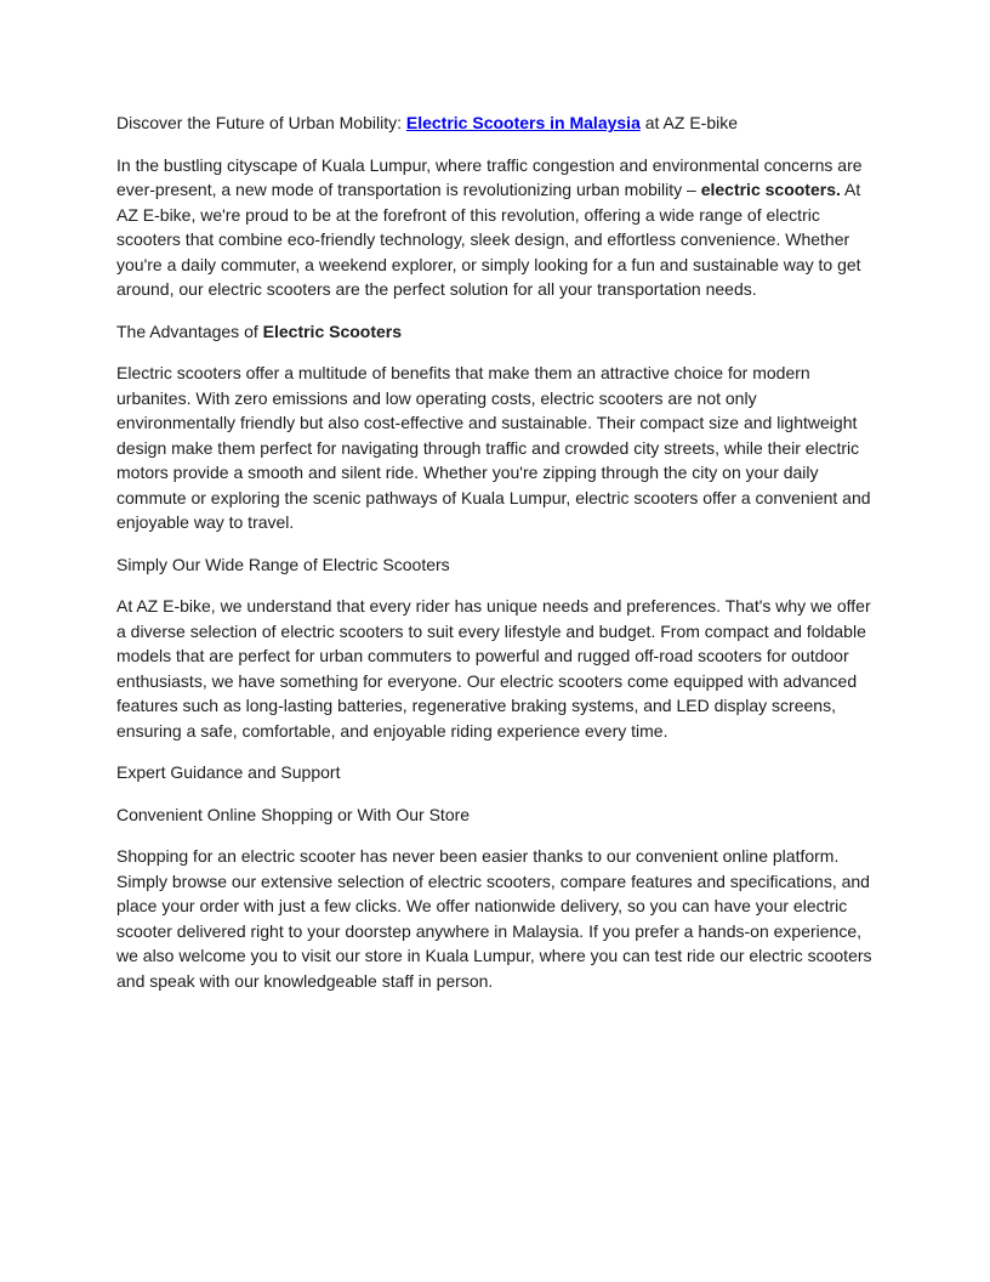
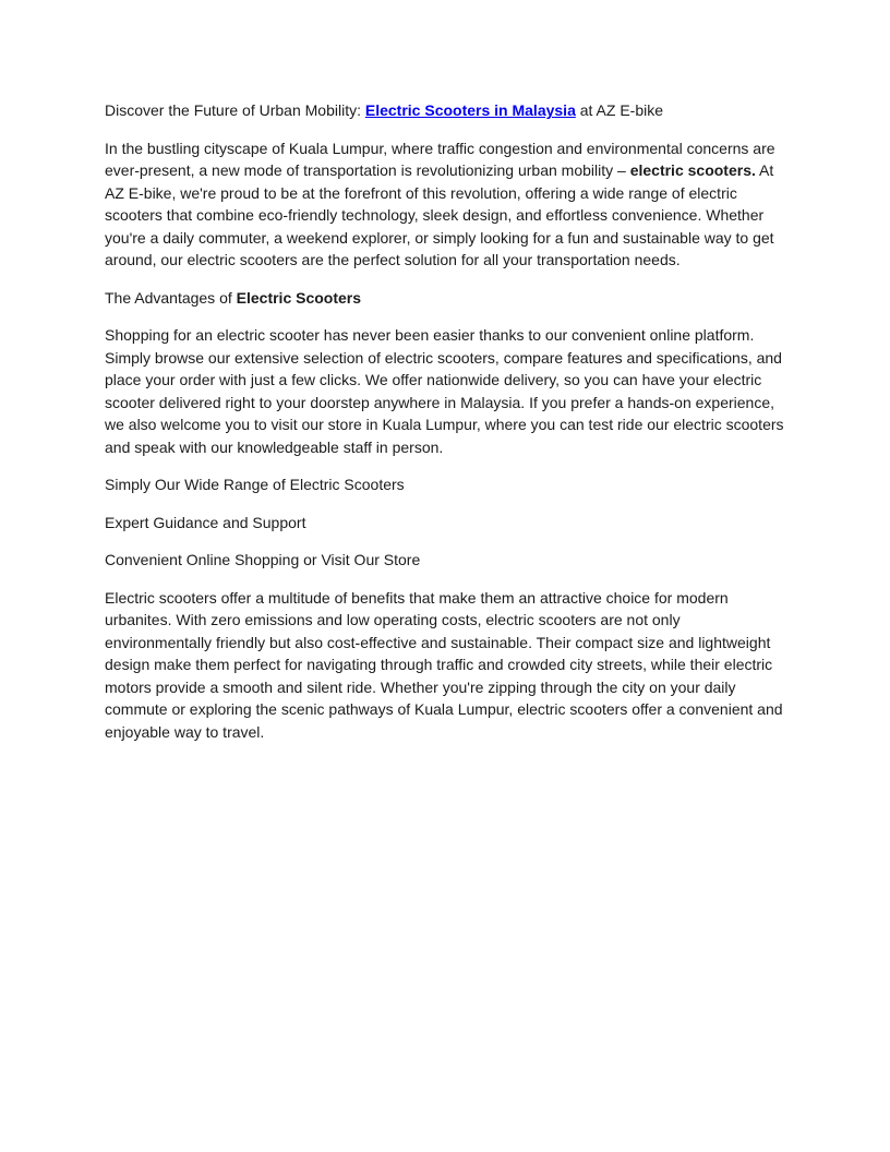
  Discover the Future of Urban Mobility: Electric Scooters in Malaysia at AZ E-bike
  In the bustling cityscape of Kuala Lumpur, where traffic congestion and environmental concerns are ever-present, a new mode of transportation is revolutionizing urban mobility – electric scooters. At AZ E-bike, we're proud to be at the forefront of this revolution, offering a wide range of electric scooters that combine eco-friendly technology, sleek design, and effortless convenience. Whether you're a daily commuter, a weekend explorer, or simply looking for a fun and sustainable way to get around, our electric scooters are the perfect solution for all your transportation needs.
  The Advantages of Electric Scooters
- Electric scooters offer a multitude of benefits that make them an attractive choice for modern urbanites. With zero emissions and low operating costs, electric scooters are not only environmentally friendly but also cost-effective and sustainable. Their compact size and lightweight design make them perfect for navigating through traffic and crowded city streets, while their electric motors provide a smooth and silent ride. Whether you're zipping through the city on your daily commute or exploring the scenic pathways of Kuala Lumpur, electric scooters offer a convenient and enjoyable way to travel.
+ Shopping for an electric scooter has never been easier thanks to our convenient online platform. Simply browse our extensive selection of electric scooters, compare features and specifications, and place your order with just a few clicks. We offer nationwide delivery, so you can have your electric scooter delivered right to your doorstep anywhere in Malaysia. If you prefer a hands-on experience, we also welcome you to visit our store in Kuala Lumpur, where you can test ride our electric scooters and speak with our knowledgeable staff in person.
  Simply Our Wide Range of Electric Scooters
- At AZ E-bike, we understand that every rider has unique needs and preferences. That's why we offer a diverse selection of electric scooters to suit every lifestyle and budget. From compact and foldable models that are perfect for urban commuters to powerful and rugged off-road scooters for outdoor enthusiasts, we have something for everyone. Our electric scooters come equipped with advanced features such as long-lasting batteries, regenerative braking systems, and LED display screens, ensuring a safe, comfortable, and enjoyable riding experience every time.
  Expert Guidance and Support
- Convenient Online Shopping or With Our Store
+ Convenient Online Shopping or Visit Our Store
- Shopping for an electric scooter has never been easier thanks to our convenient online platform. Simply browse our extensive selection of electric scooters, compare features and specifications, and place your order with just a few clicks. We offer nationwide delivery, so you can have your electric scooter delivered right to your doorstep anywhere in Malaysia. If you prefer a hands-on experience, we also welcome you to visit our store in Kuala Lumpur, where you can test ride our electric scooters and speak with our knowledgeable staff in person.
+ Electric scooters offer a multitude of benefits that make them an attractive choice for modern urbanites. With zero emissions and low operating costs, electric scooters are not only environmentally friendly but also cost-effective and sustainable. Their compact size and lightweight design make them perfect for navigating through traffic and crowded city streets, while their electric motors provide a smooth and silent ride. Whether you're zipping through the city on your daily commute or exploring the scenic pathways of Kuala Lumpur, electric scooters offer a convenient and enjoyable way to travel.
